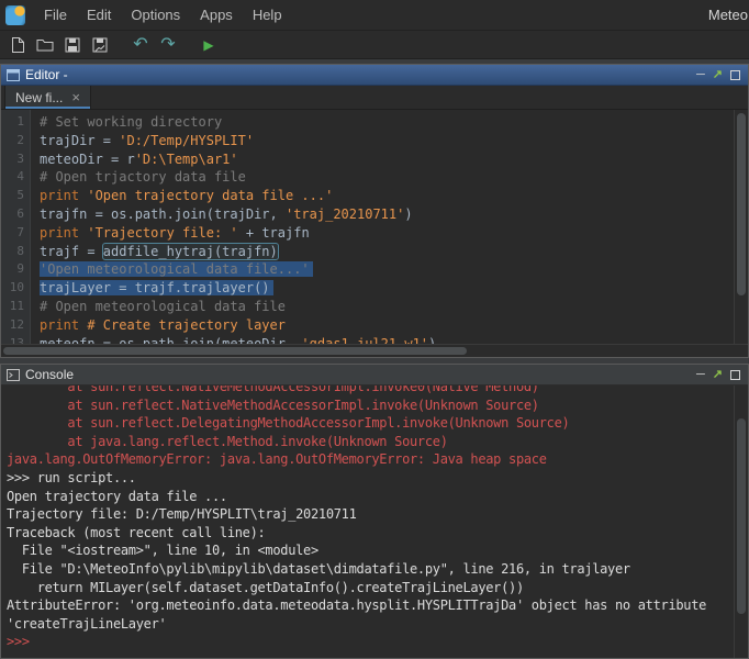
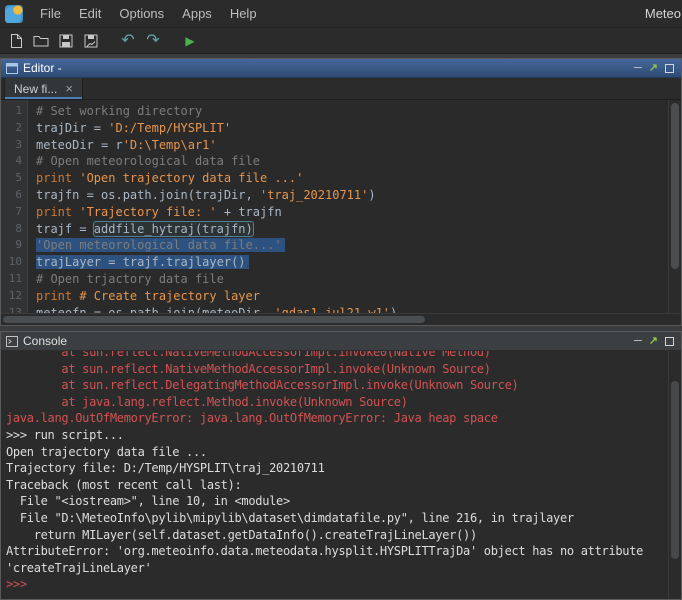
  File
  Edit
  Options
  Apps
  Help
  Meteo
  ↶
  ↷
  ▶
  Editor -
  ─
  ↗
  New fi...
  ×
  1
  2
  3
  4
  5
  6
  7
  8
  9
  10
  11
  12
  # Set working directory
  trajDir = 'D:/Temp/HYSPLIT'
  meteoDir = r'D:\Temp\ar1'
- # Open trjactory data file
+ # Open meteorological data file
  print 'Open trajectory data file ...'
  trajfn = os.path.join(trajDir, 'traj_20210711')
  print 'Trajectory file: ' + trajfn
  trajf = addfile_hytraj(trajfn)
  'Open meteorological data file...'
  trajLayer = trajf.trajlayer()
- # Open meteorological data file
+ # Open trjactory data file
  print # Create trajectory layer
  Console
  ─
  ↗
  at sun.reflect.NativeMethodAccessorImpl.invoke0(Native Method)
  at sun.reflect.NativeMethodAccessorImpl.invoke(Unknown Source)
  at sun.reflect.DelegatingMethodAccessorImpl.invoke(Unknown Source)
  at java.lang.reflect.Method.invoke(Unknown Source)
  java.lang.OutOfMemoryError: java.lang.OutOfMemoryError: Java heap space
  >>> run script...
  Open trajectory data file ...
  Trajectory file: D:/Temp/HYSPLIT\traj_20210711
- Traceback (most recent call line):
+ Traceback (most recent call last):
  File "<iostream>", line 10, in <module>
  File "D:\MeteoInfo\pylib\mipylib\dataset\dimdatafile.py", line 216, in trajlayer
  return MILayer(self.dataset.getDataInfo().createTrajLineLayer())
  AttributeError: 'org.meteoinfo.data.meteodata.hysplit.HYSPLITTrajDa' object has no attribute
  'createTrajLineLayer'
  >>>
